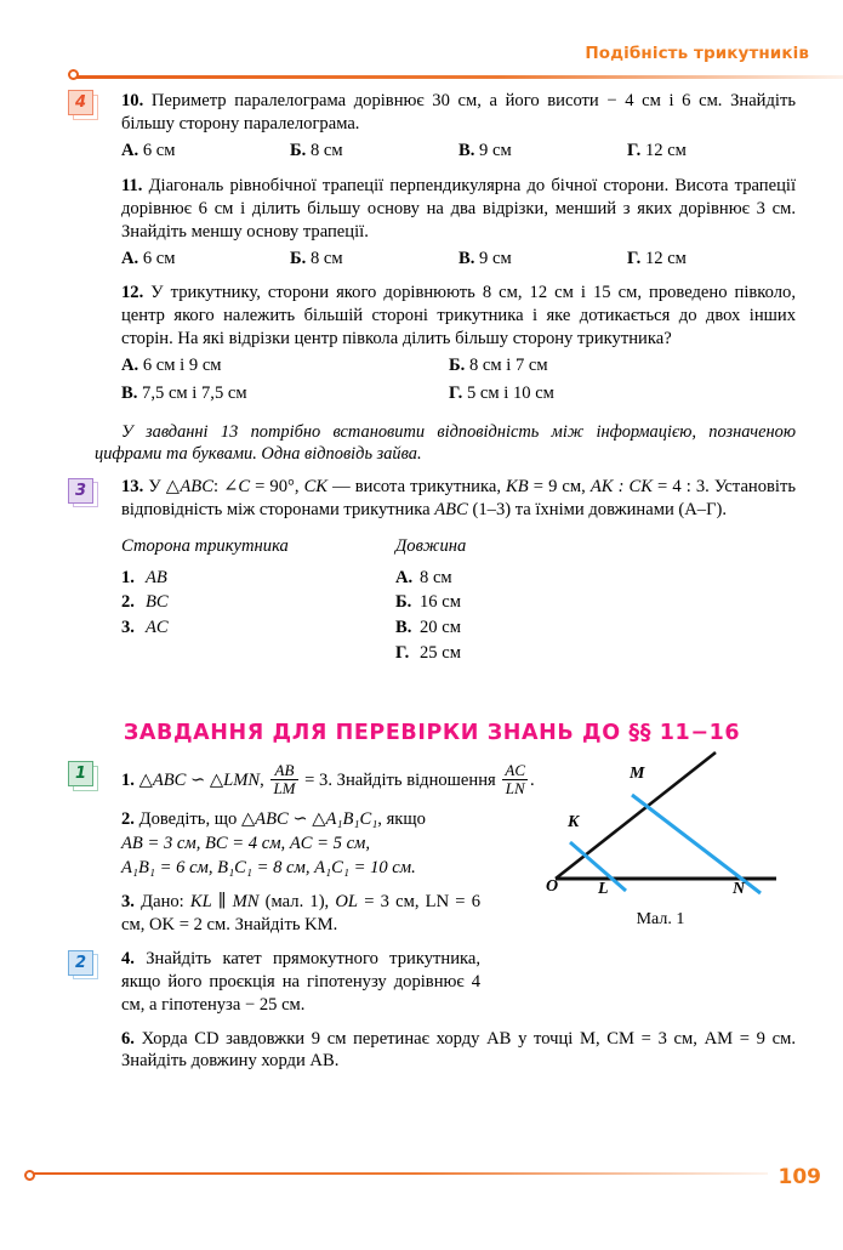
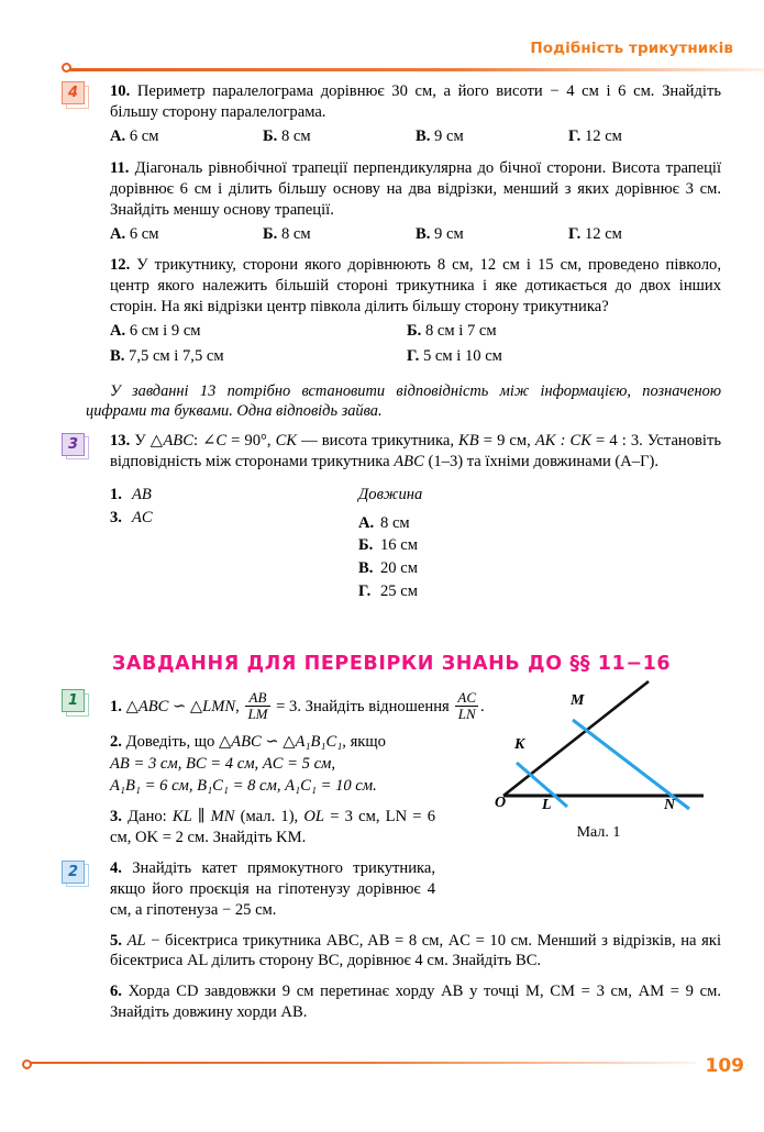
  Подібність трикутників
  4
  10. Периметр паралелограма дорівнює 30 см, а його висоти − 4 см і 6 см. Знайдіть більшу сторону паралелограма.
  А. 6 см
  Б. 8 см
  В. 9 см
  Г. 12 см
  11. Діагональ рівнобічної трапеції перпендикулярна до бічної сторони. Висота трапеції дорівнює 6 см і ділить більшу основу на два відрізки, менший з яких дорівнює 3 см. Знайдіть меншу основу трапеції.
  А. 6 см
  Б. 8 см
  В. 9 см
  Г. 12 см
  12. У трикутнику, сторони якого дорівнюють 8 см, 12 см і 15 см, проведено півколо, центр якого належить більшій стороні трикутника і яке дотикається до двох інших сторін. На які відрізки центр півкола ділить більшу сторону трикутника?
  А. 6 см і 9 см
  Б. 8 см і 7 см
  В. 7,5 см і 7,5 см
  Г. 5 см і 10 см
  У завданні 13 потрібно встановити відповідність між інформацією, позначеною цифрами та буквами. Одна відповідь зайва.
  3
  13. У △ABC: ∠C = 90°, CK — висота трикутника, KB = 9 см, AK : CK = 4 : 3. Установіть відповідність між сторонами трикутника ABC (1–3) та їхніми довжинами (А–Г).
- Сторона трикутника
  1. AB
- 2. BC
  3. AC
  Довжина
  А. 8 см
  Б. 16 см
  В. 20 см
  Г. 25 см
  ЗАВДАННЯ ДЛЯ ПЕРЕВІРКИ ЗНАНЬ ДО §§ 11−16
  1
  1. △ABC ∽ △LMN,
  AB
  LM
  = 3. Знайдіть відношення
  AC
  LN
  .
  2. Доведіть, що △ABC ∽ △A₁B₁C₁, якщо
  AB = 3 см, BC = 4 см, AC = 5 см,
  A₁B₁ = 6 см, B₁C₁ = 8 см, A₁C₁ = 10 см.
  3. Дано: KL ∥ MN (мал. 1), OL = 3 см, LN = 6 см, OK = 2 см. Знайдіть KM.
  2
  4. Знайдіть катет прямокутного трикутника, якщо його проєкція на гіпотенузу дорівнює 4 см, а гіпотенуза − 25 см.
+ 5. AL − бісектриса трикутника ABC, AB = 8 см, AC = 10 см. Менший з відрізків, на які бісектриса AL ділить сторону BC, дорівнює 4 см. Знайдіть BC.
  6. Хорда CD завдовжки 9 см перетинає хорду AB у точці M, CM = 3 см, AM = 9 см. Знайдіть довжину хорди AB.
  O
  L
  N
  K
  M
  Мал. 1
  109
